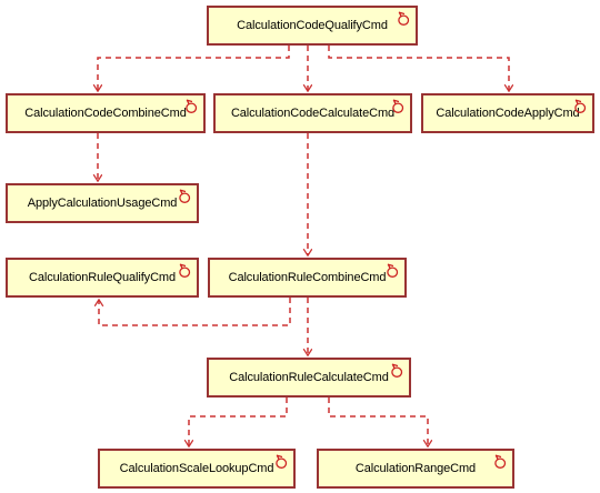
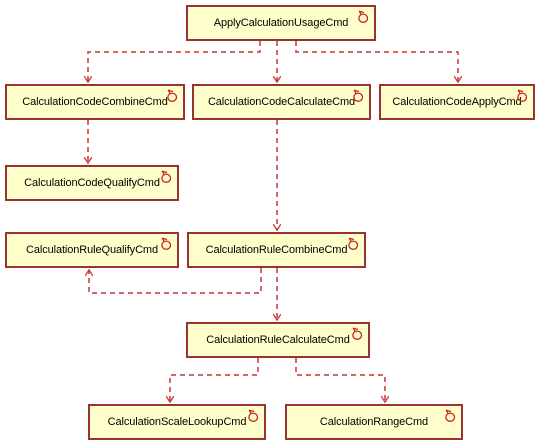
- CalculationCodeQualifyCmd
+ ApplyCalculationUsageCmd
  CalculationCodeCombineCmd
  CalculationCodeCalculateCmd
  CalculationCodeApplyCmd
- ApplyCalculationUsageCmd
+ CalculationCodeQualifyCmd
  CalculationRuleQualifyCmd
  CalculationRuleCombineCmd
  CalculationRuleCalculateCmd
  CalculationScaleLookupCmd
  CalculationRangeCmd
